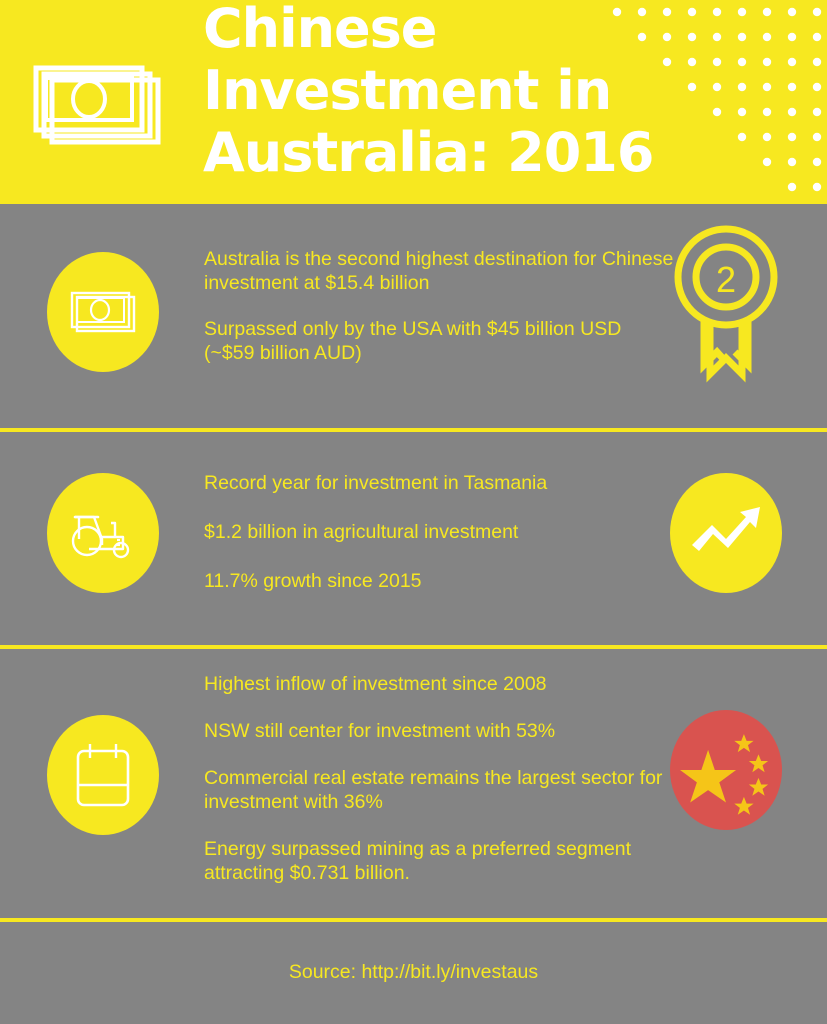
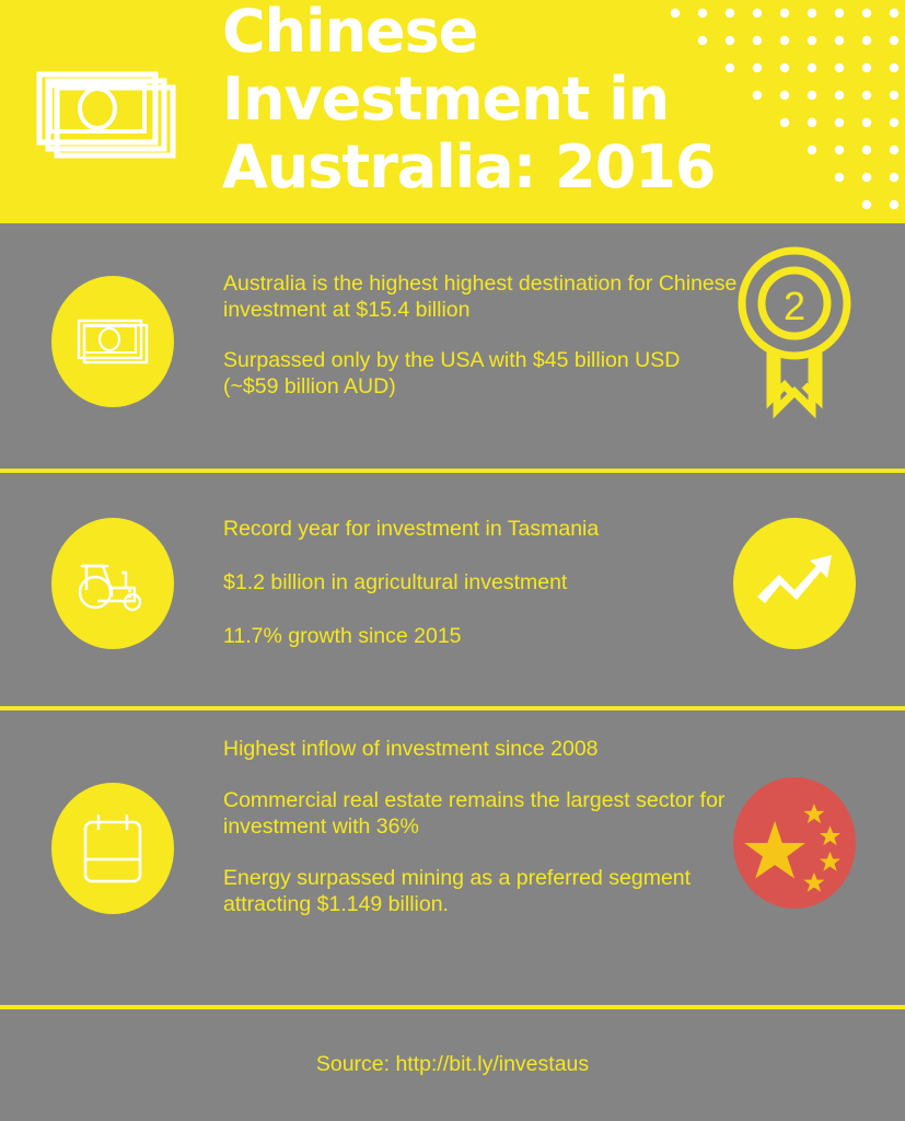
  Chinese
  Investment in
  Australia: 2016
- Australia is the second highest destination for Chinese investment at $15.4 billion
+ Australia is the highest highest destination for Chinese investment at $15.4 billion
  Surpassed only by the USA with $45 billion USD (~$59 billion AUD)
  2
  Record year for investment in Tasmania
  $1.2 billion in agricultural investment
  11.7% growth since 2015
  Highest inflow of investment since 2008
- NSW still center for investment with 53%
  Commercial real estate remains the largest sector for investment with 36%
- Energy surpassed mining as a preferred segment attracting $0.731 billion.
+ Energy surpassed mining as a preferred segment attracting $1.149 billion.
  Source: http://bit.ly/investaus
